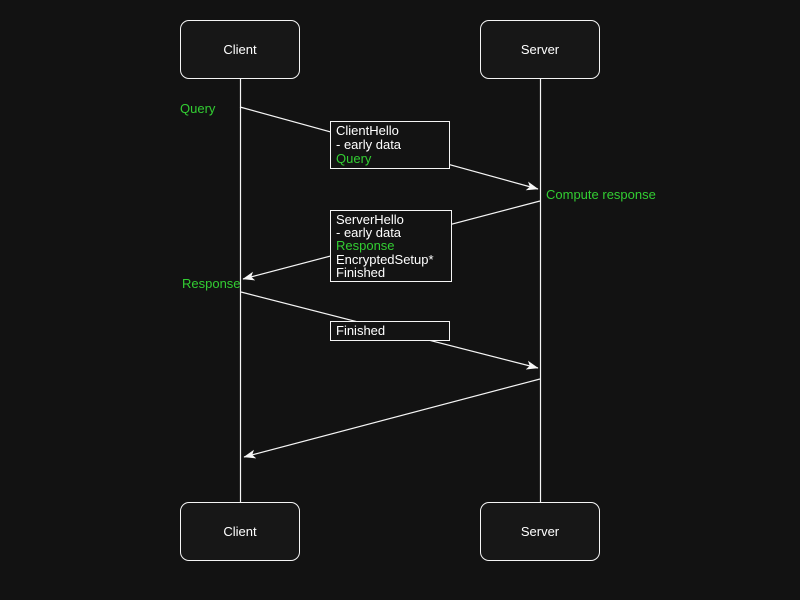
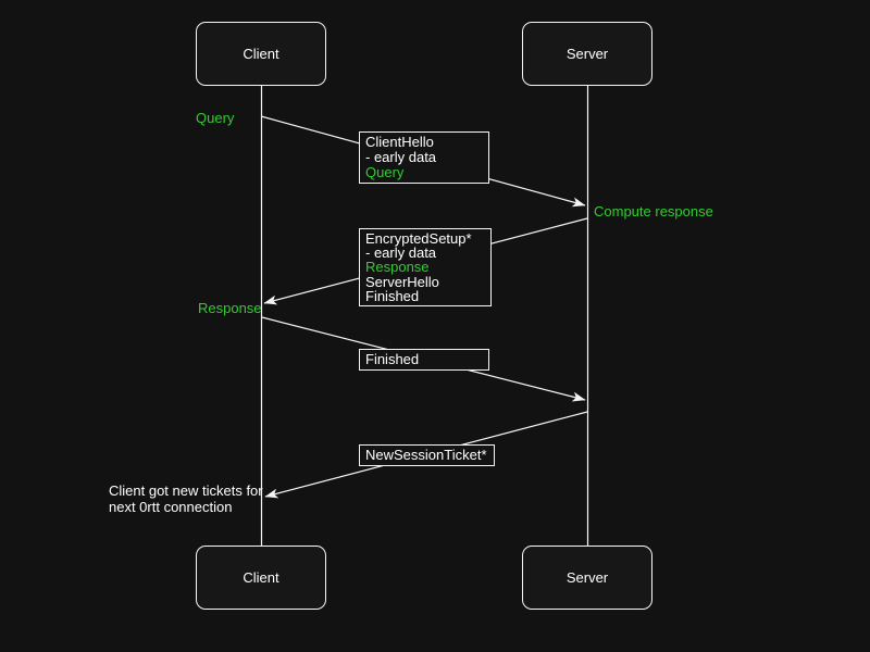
  Client
  Server
  Query
  Compute response
  Response
  ClientHello
  - early data
  Query
- ServerHello
+ EncryptedSetup*
  - early data
  Response
- EncryptedSetup*
+ ServerHello
  Finished
  Finished
+ NewSessionTicket*
+ Client got new tickets for
+ next 0rtt connection
  Client
  Server
